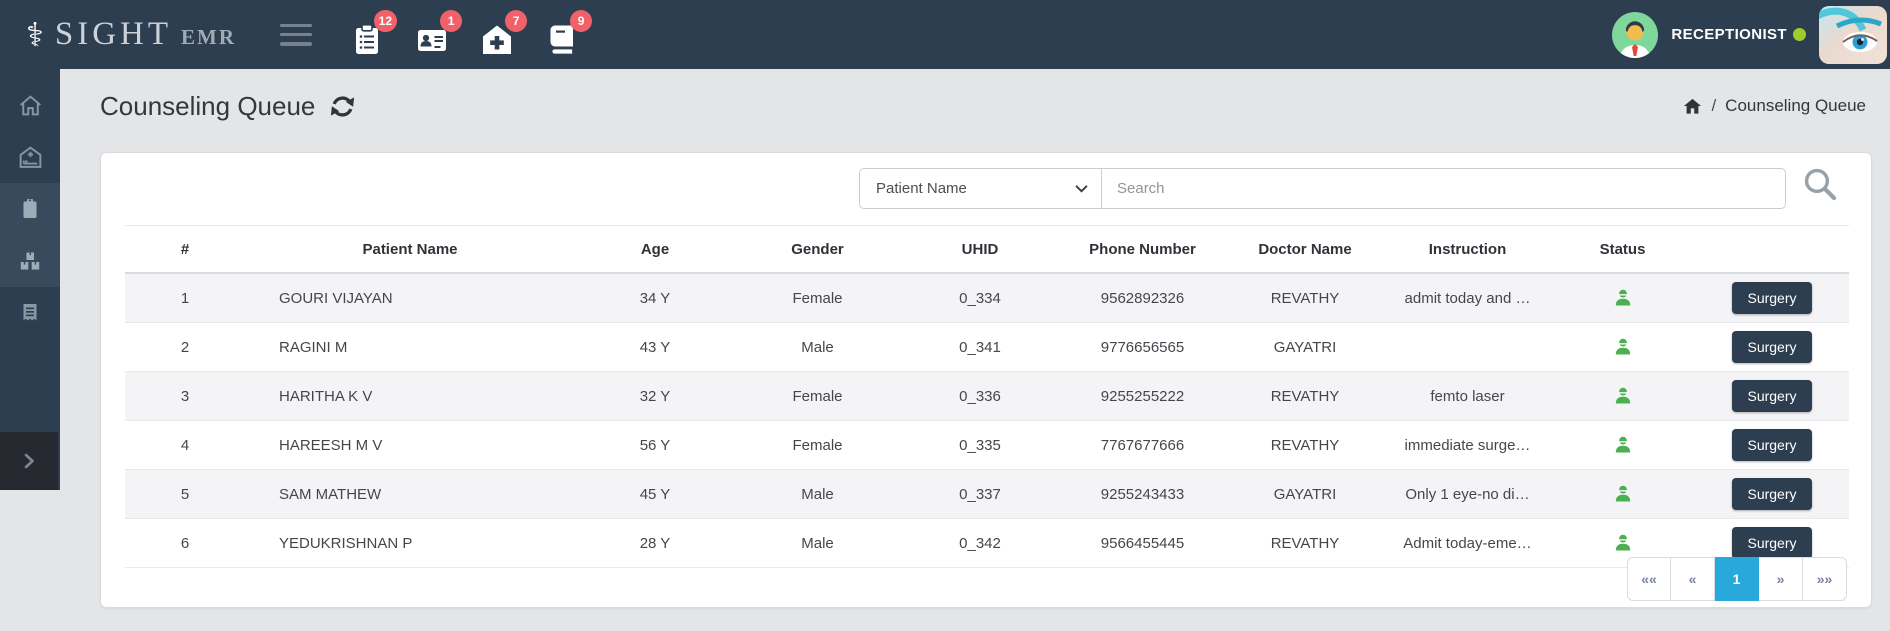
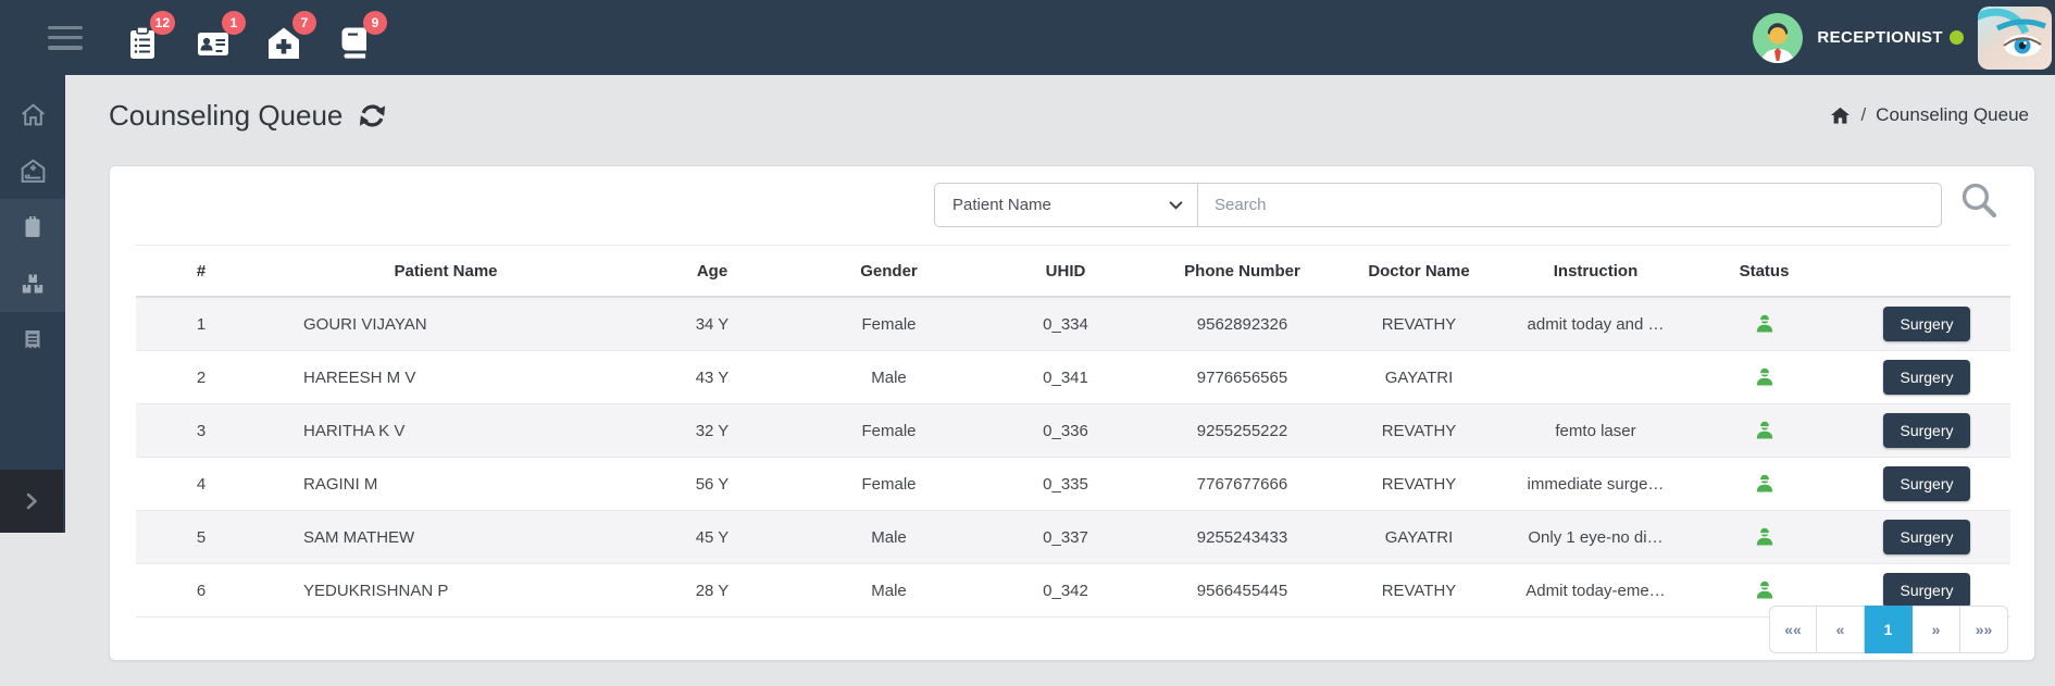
- ⚕
- SIGHT
- EMR
  12
  1
  7
  9
  RECEPTIONIST
  Counseling Queue
  /
  Counseling Queue
  Patient Name
  Search
  #	Patient Name	Age	Gender	UHID	Phone Number	Doctor Name	Instruction	Status
  1	GOURI VIJAYAN	34 Y	Female	0_334	9562892326	REVATHY	admit today and …		Surgery
- 2	RAGINI M	43 Y	Male	0_341	9776656565	GAYATRI			Surgery
+ 2	HAREESH M V	43 Y	Male	0_341	9776656565	GAYATRI			Surgery
  3	HARITHA K V	32 Y	Female	0_336	9255255222	REVATHY	femto laser		Surgery
- 4	HAREESH M V	56 Y	Female	0_335	7767677666	REVATHY	immediate surge…		Surgery
+ 4	RAGINI M	56 Y	Female	0_335	7767677666	REVATHY	immediate surge…		Surgery
  5	SAM MATHEW	45 Y	Male	0_337	9255243433	GAYATRI	Only 1 eye-no di…		Surgery
  6	YEDUKRISHNAN P	28 Y	Male	0_342	9566455445	REVATHY	Admit today-eme…		Surgery
  ««
  «
  1
  »
  »»
